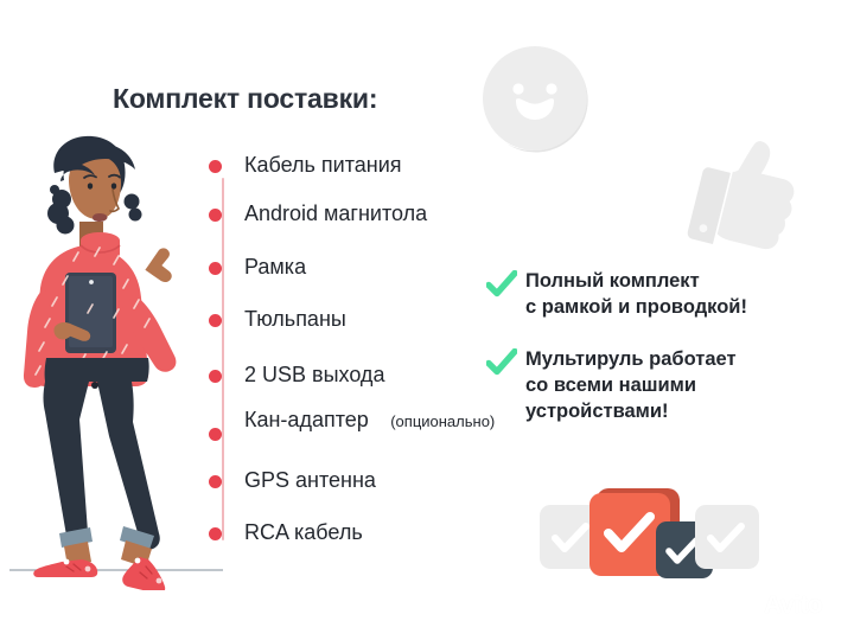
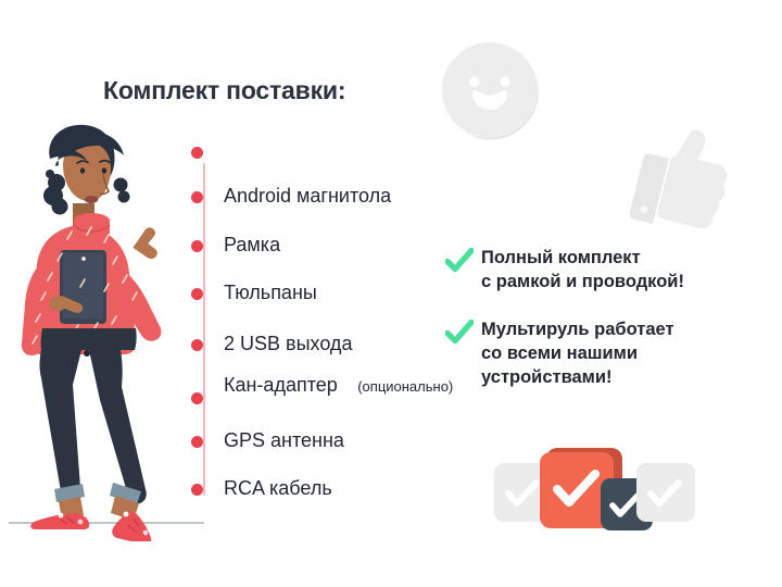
  Комплект поставки:
- Кабель питания
  Android магнитола
  Рамка
  Тюльпаны
  2 USB выхода
  Кан-адаптер (опционально)
  GPS антенна
  RCA кабель
  Полный комплект
  с рамкой и проводкой!
  Мультируль работает
  со всеми нашими
  устройствами!
